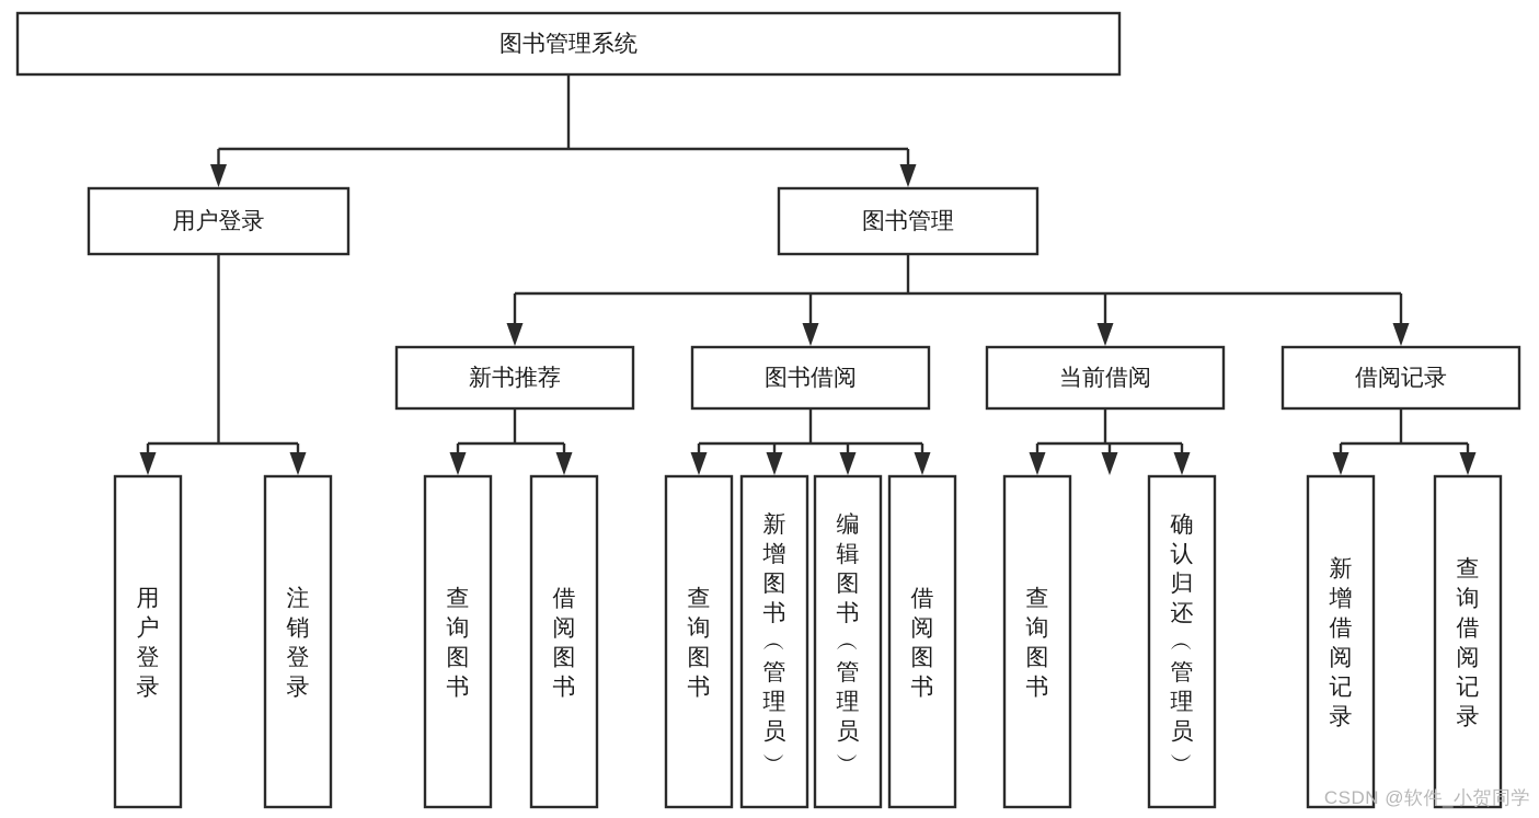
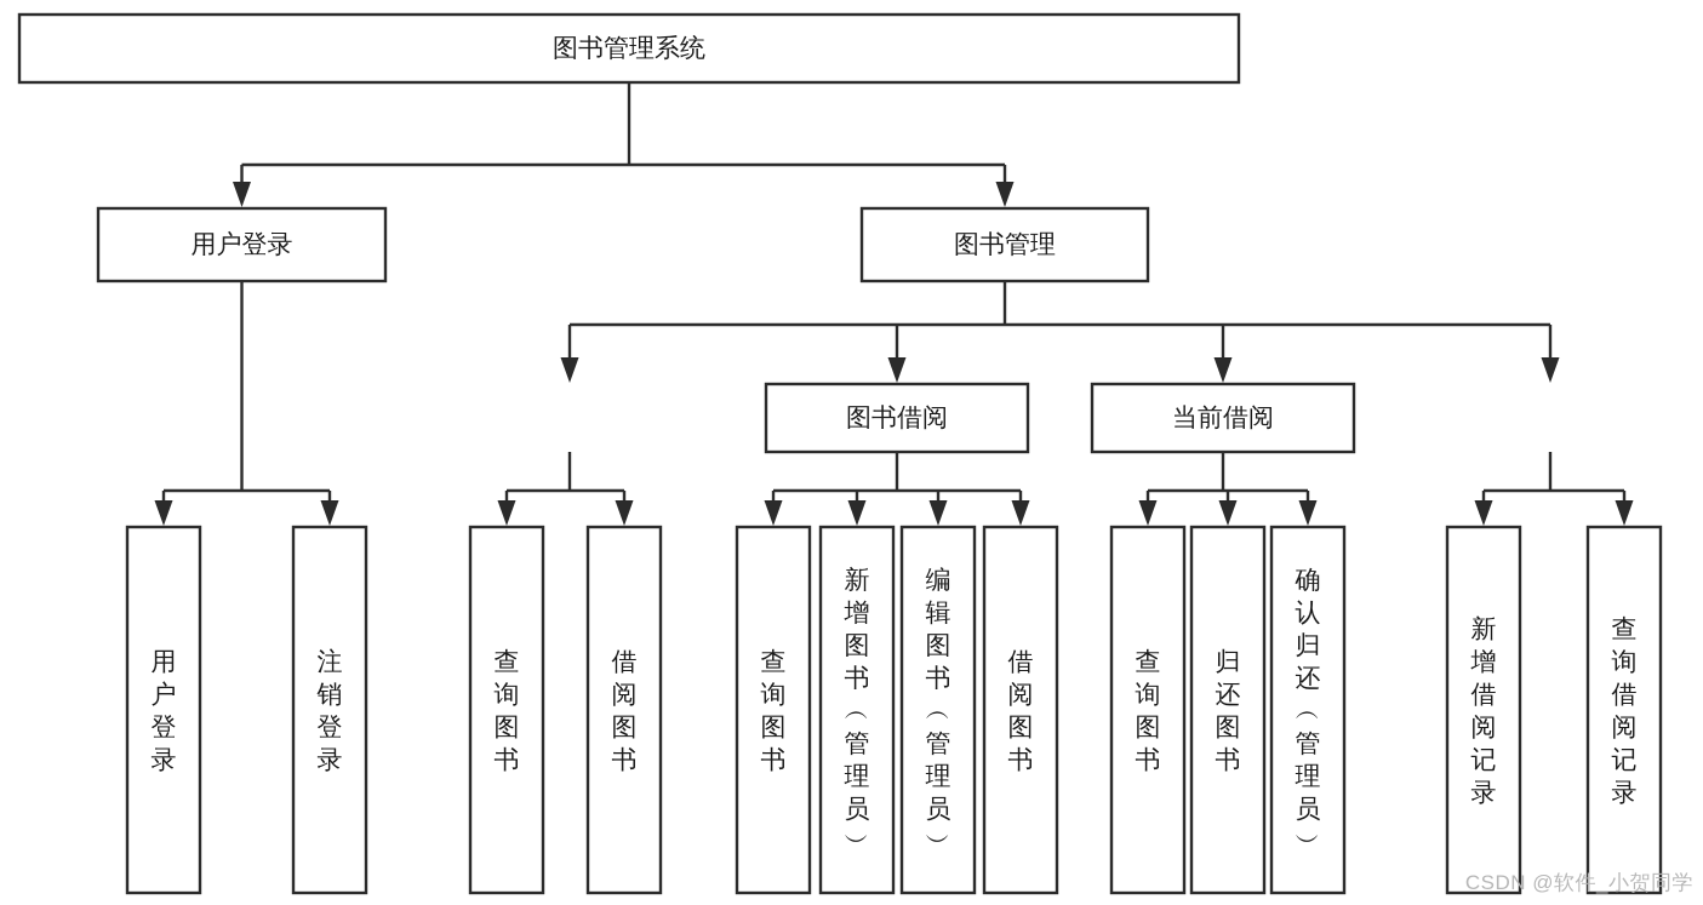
  图书管理系统
  用户登录
  图书管理
- 新书推荐
  图书借阅
  当前借阅
- 借阅记录
  用户登录
  注销登录
  查询图书
  借阅图书
  查询图书
  新增图书 ︵ 管理员 ︶
  编辑图书 ︵ 管理员 ︶
  借阅图书
  查询图书
+ 归还图书
  确认归还 ︵ 管理员 ︶
  新增借阅记录
  查询借阅记录
  CSDN @软件_小贺同学
